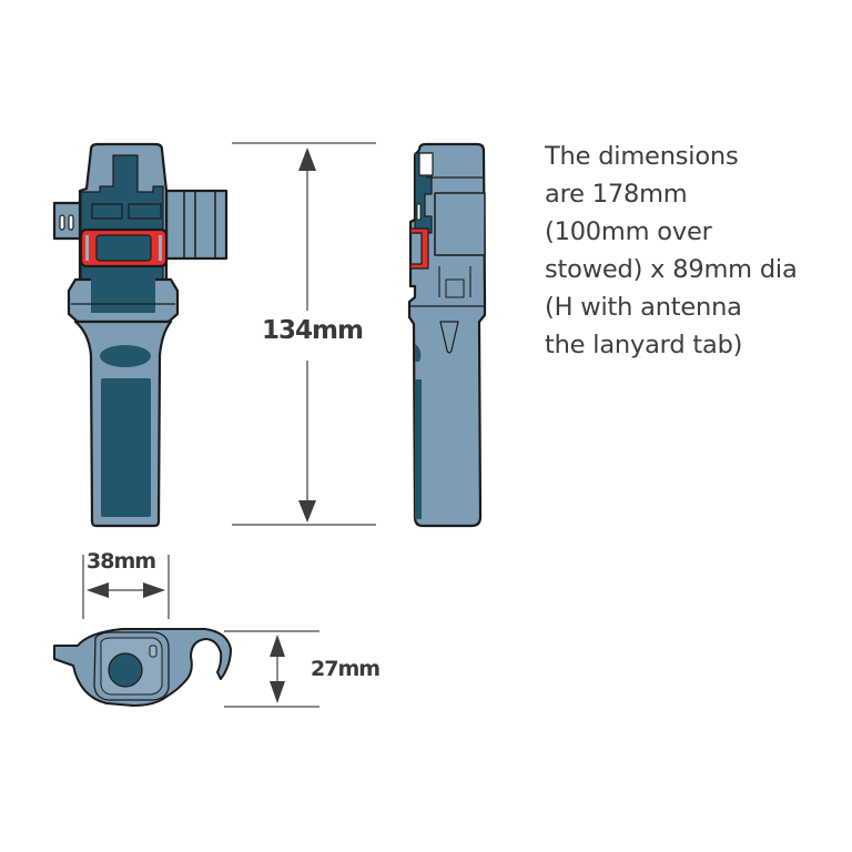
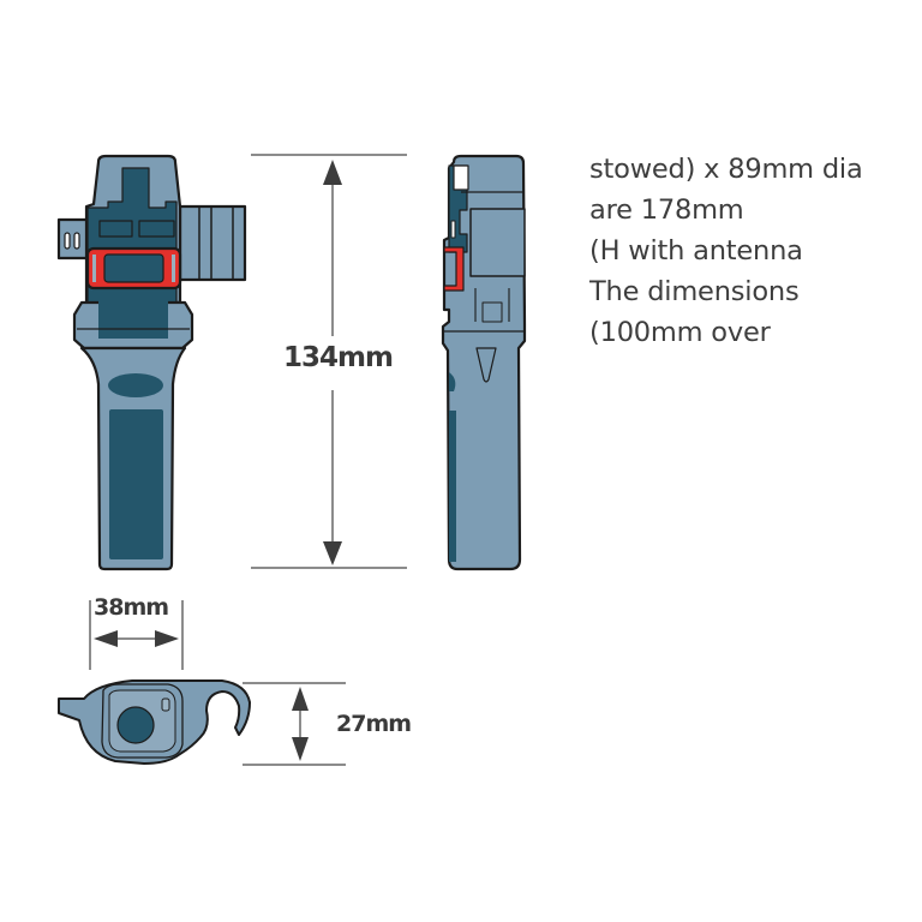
  134mm
  38mm
  27mm
- The dimensions
+ stowed) x 89mm dia
  are 178mm
- (100mm over
+ (H with antenna
- stowed) x 89mm dia
+ The dimensions
- (H with antenna
+ (100mm over
- the lanyard tab)
